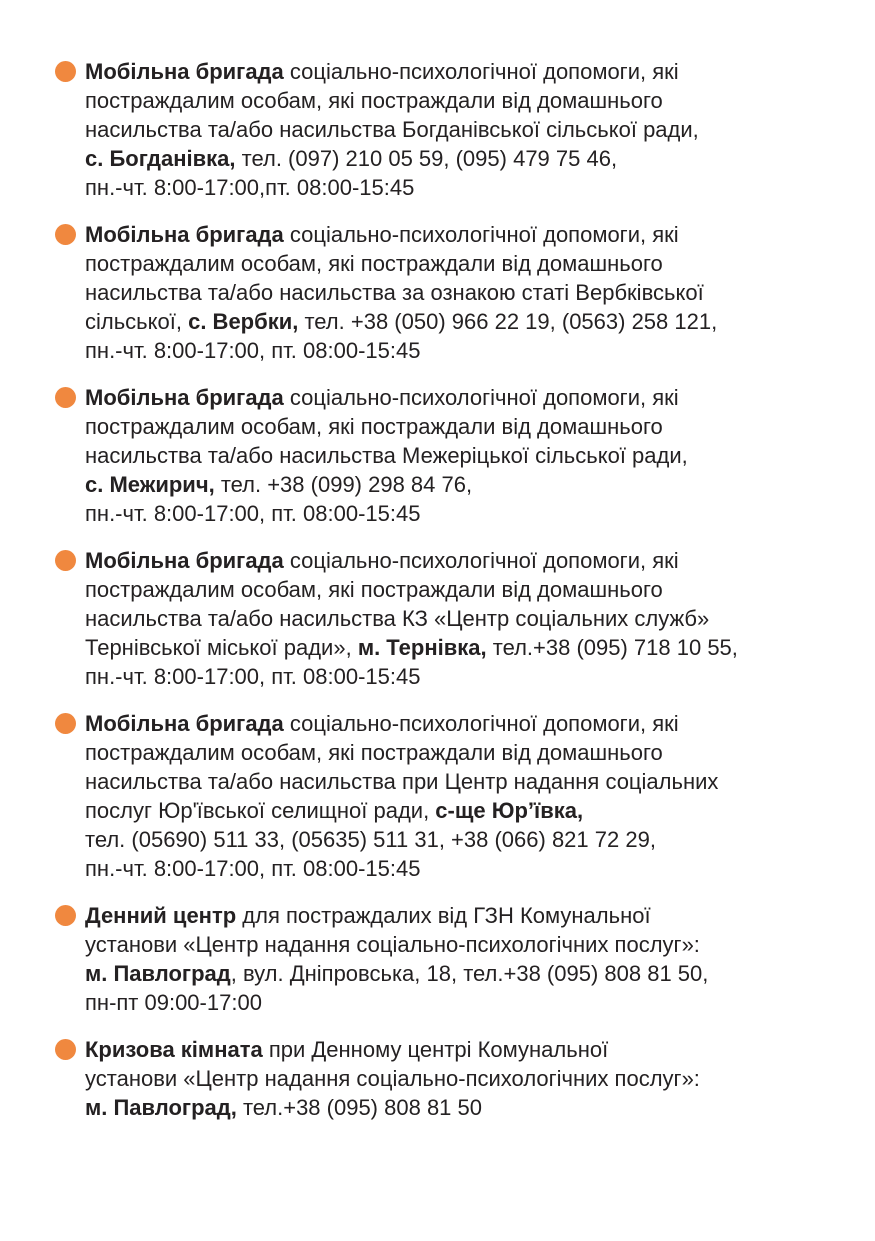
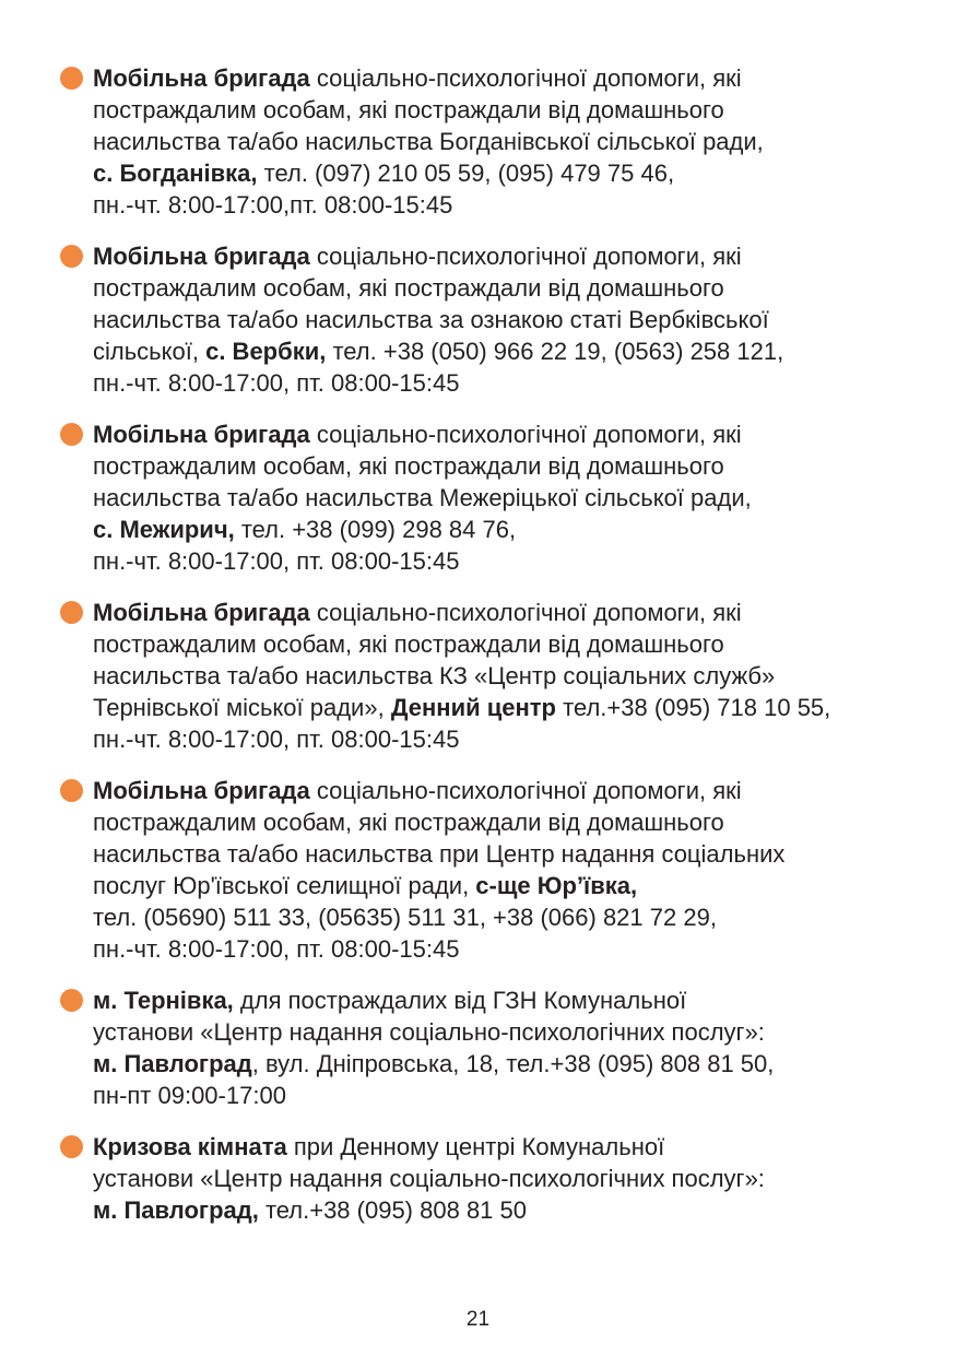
  Мобільна бригада соціально-психологічної допомоги, які
  постраждалим особам, які постраждали від домашнього
  насильства та/або насильства Богданівської сільської ради,
  с. Богданівка, тел. (097) 210 05 59, (095) 479 75 46,
  пн.-чт. 8:00-17:00,пт. 08:00-15:45
  Мобільна бригада соціально-психологічної допомоги, які
  постраждалим особам, які постраждали від домашнього
  насильства та/або насильства за ознакою статі Вербківської
  сільської, с. Вербки, тел. +38 (050) 966 22 19, (0563) 258 121,
  пн.-чт. 8:00-17:00, пт. 08:00-15:45
  Мобільна бригада соціально-психологічної допомоги, які
  постраждалим особам, які постраждали від домашнього
  насильства та/або насильства Межеріцької сільської ради,
  с. Межирич, тел. +38 (099) 298 84 76,
  пн.-чт. 8:00-17:00, пт. 08:00-15:45
  Мобільна бригада соціально-психологічної допомоги, які
  постраждалим особам, які постраждали від домашнього
  насильства та/або насильства КЗ «Центр соціальних служб»
- Тернівської міської ради», м. Тернівка, тел.+38 (095) 718 10 55,
+ Тернівської міської ради», Денний центр тел.+38 (095) 718 10 55,
  пн.-чт. 8:00-17:00, пт. 08:00-15:45
  Мобільна бригада соціально-психологічної допомоги, які
  постраждалим особам, які постраждали від домашнього
  насильства та/або насильства при Центр надання соціальних
  послуг Юр'ївської селищної ради, с-ще Юр’ївка,
  тел. (05690) 511 33, (05635) 511 31, +38 (066) 821 72 29,
  пн.-чт. 8:00-17:00, пт. 08:00-15:45
- Денний центр для постраждалих від ГЗН Комунальної
+ м. Тернівка, для постраждалих від ГЗН Комунальної
  установи «Центр надання соціально-психологічних послуг»:
  м. Павлоград, вул. Дніпровська, 18, тел.+38 (095) 808 81 50,
  пн-пт 09:00-17:00
  Кризова кімната при Денному центрі Комунальної
  установи «Центр надання соціально-психологічних послуг»:
  м. Павлоград, тел.+38 (095) 808 81 50
+ 21
